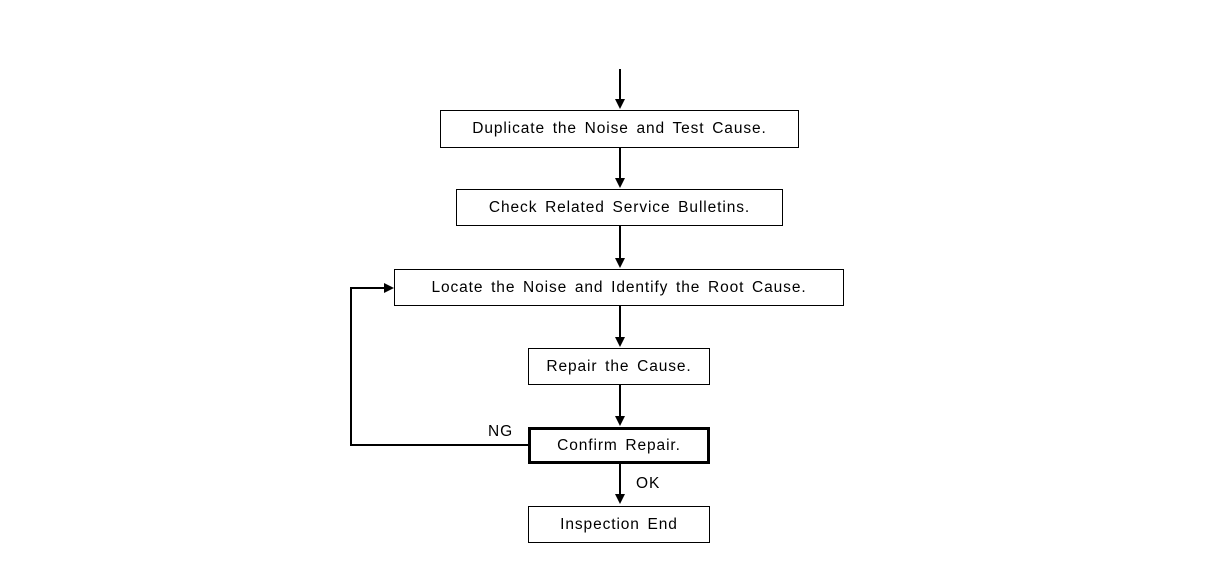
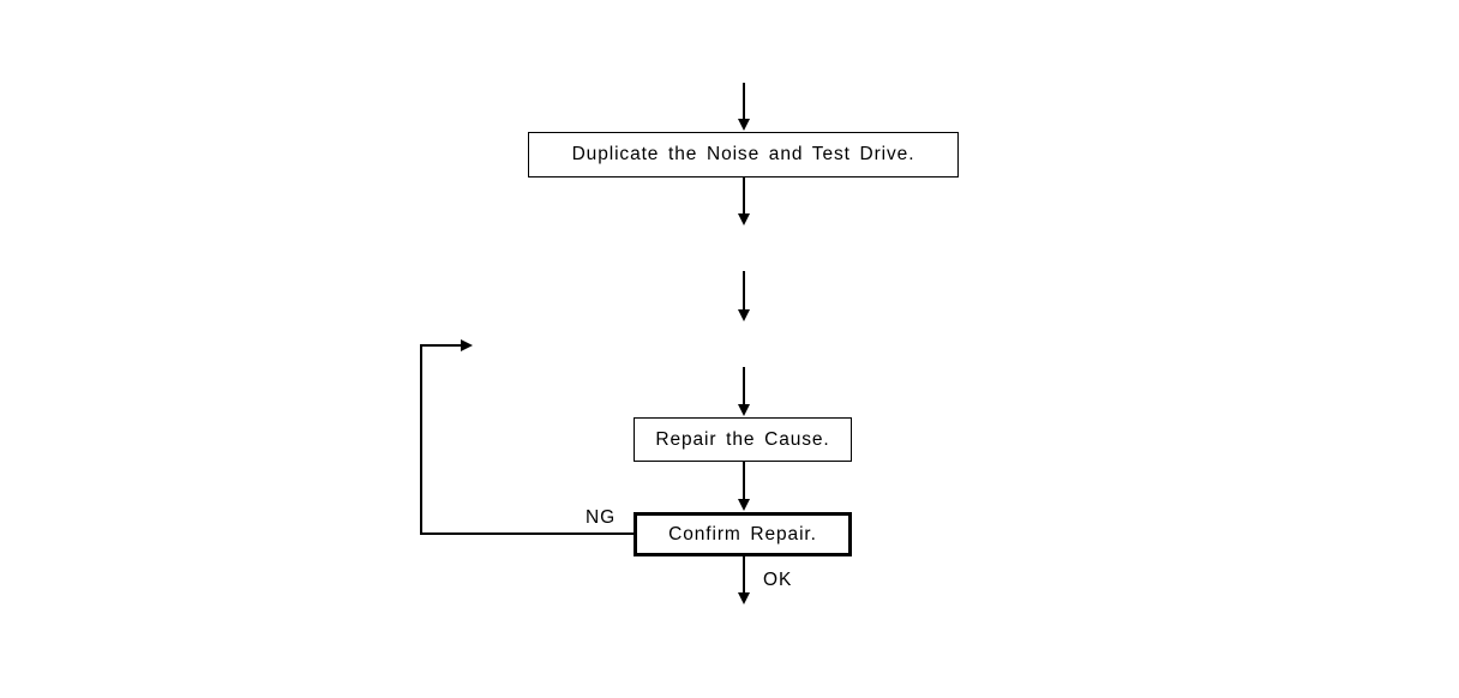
- Duplicate the Noise and Test Cause.
+ Duplicate the Noise and Test Drive.
- Check Related Service Bulletins.
- Locate the Noise and Identify the Root Cause.
  Repair the Cause.
  Confirm Repair.
  NG
  OK
- Inspection End
